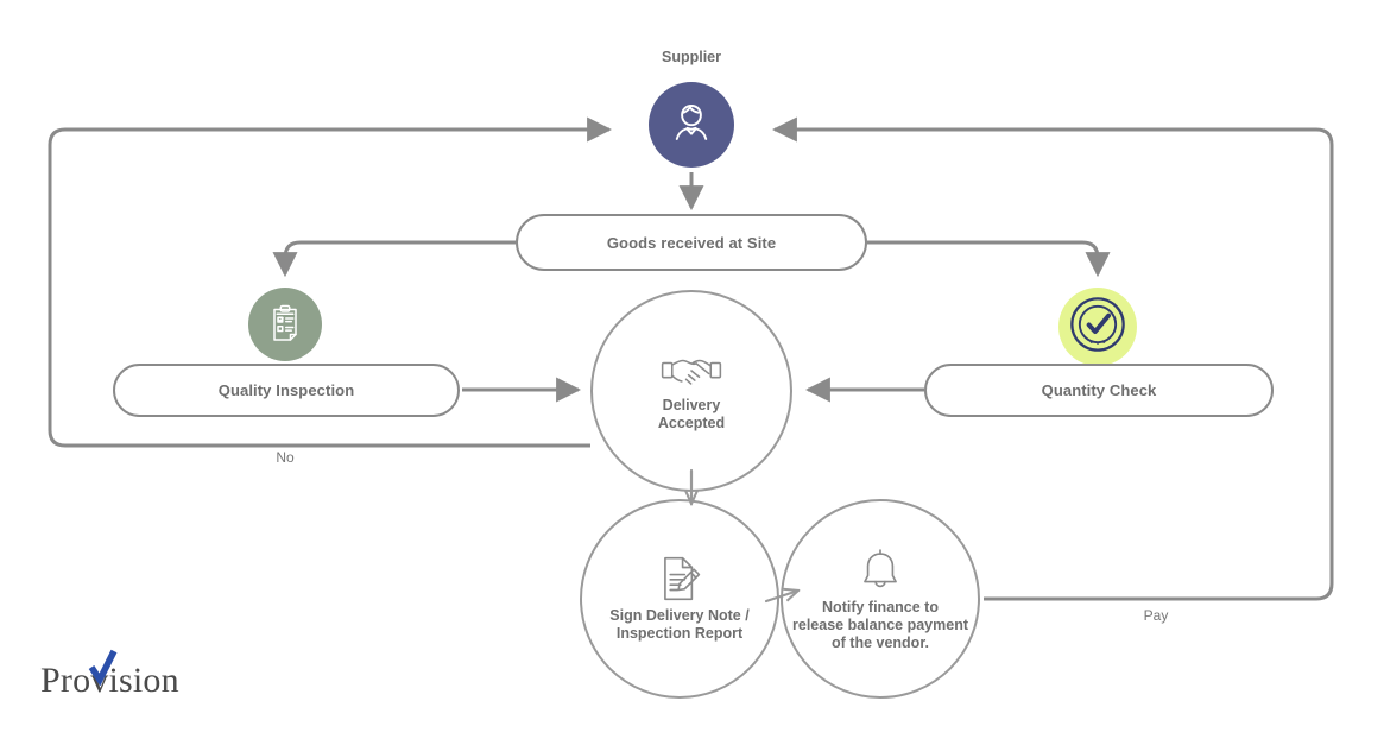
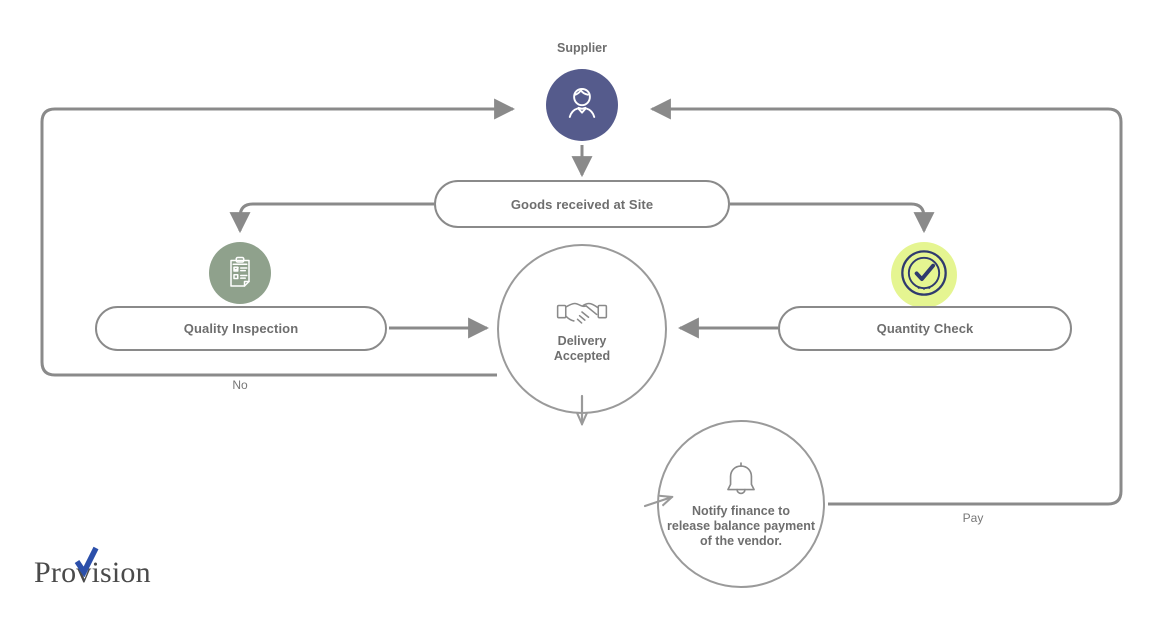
  Supplier
  Goods received at Site
  Quality Inspection
  Quantity Check
  Delivery
  Accepted
- Sign Delivery Note /
- Inspection Report
  Notify finance to
  release balance payment
  of the vendor.
  No
  Pay
  Pro ision
